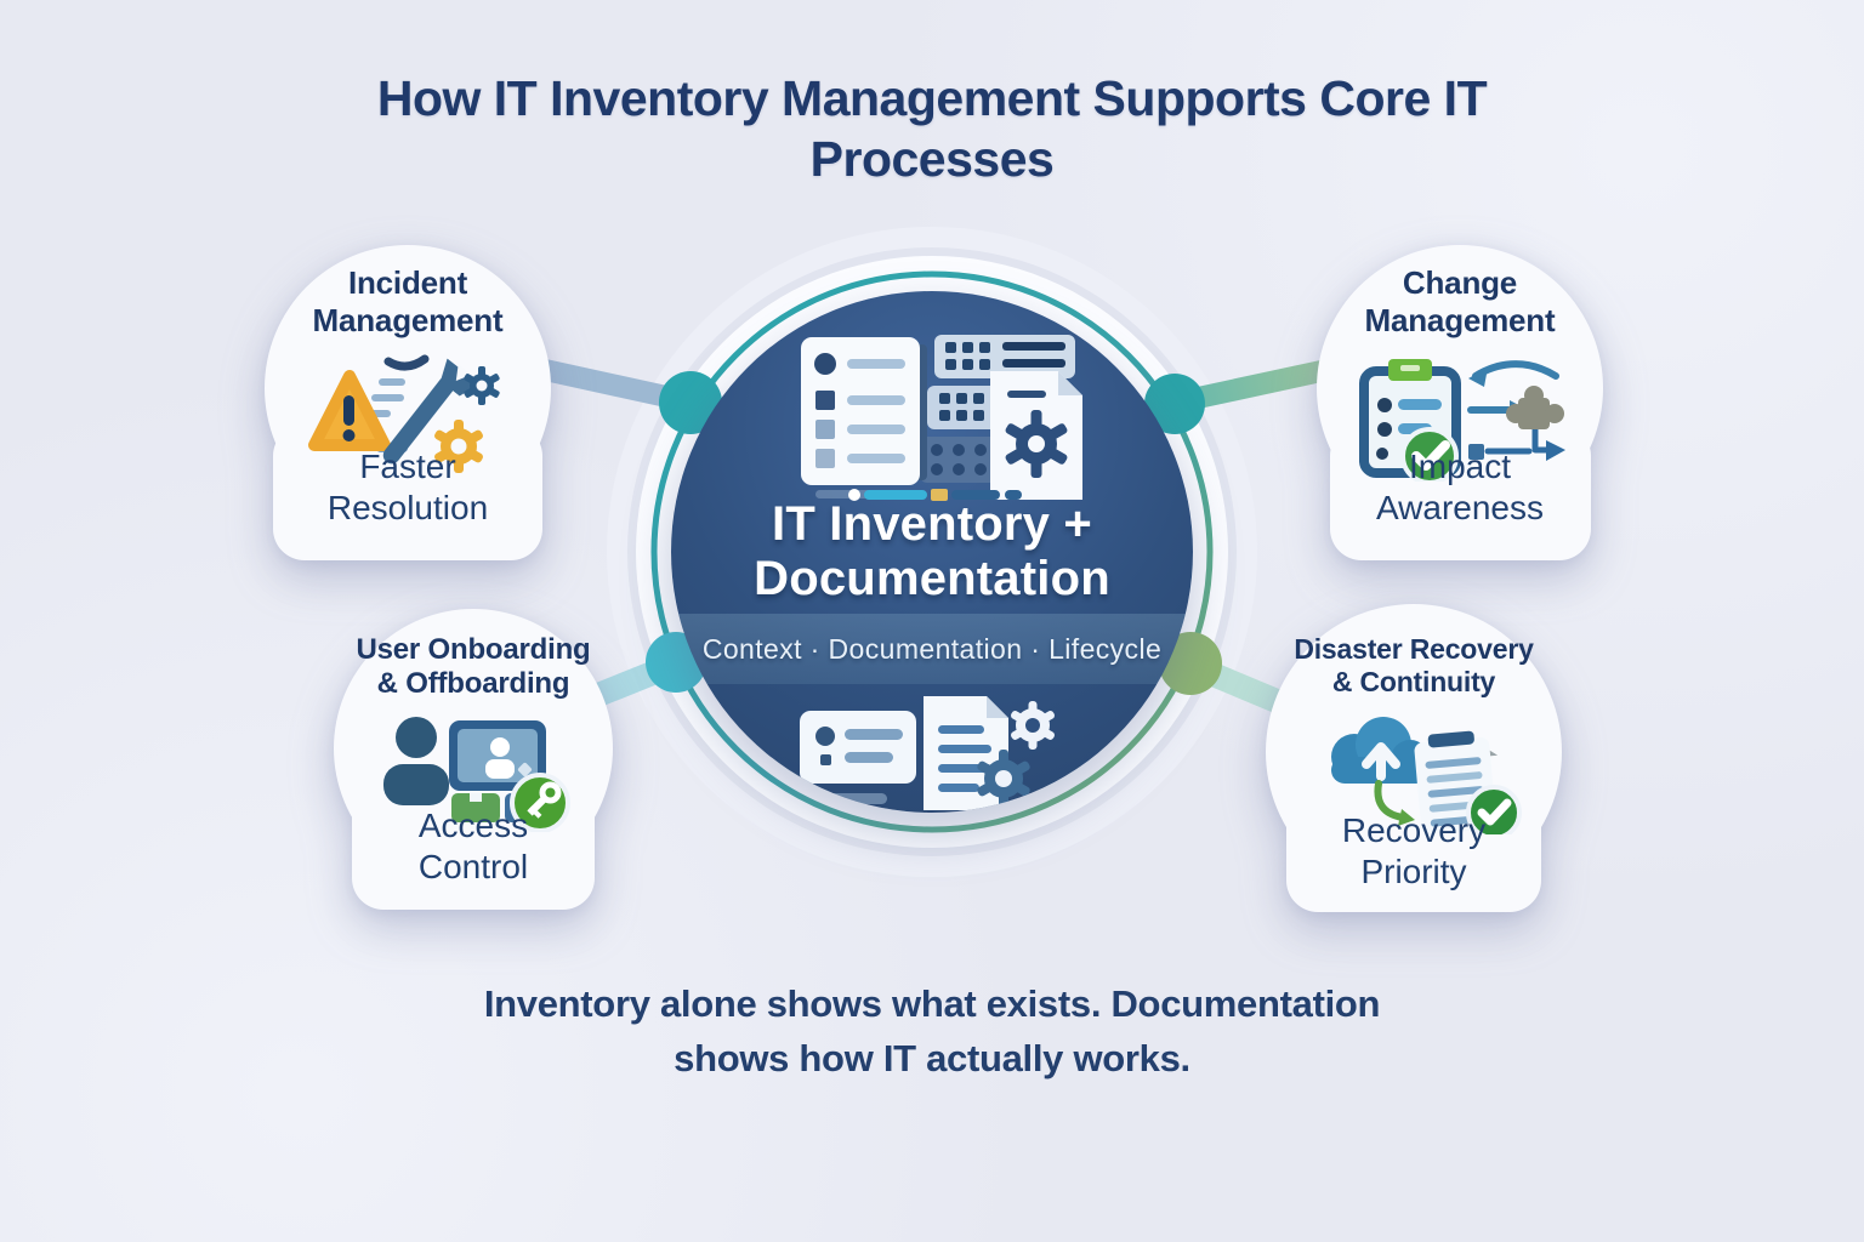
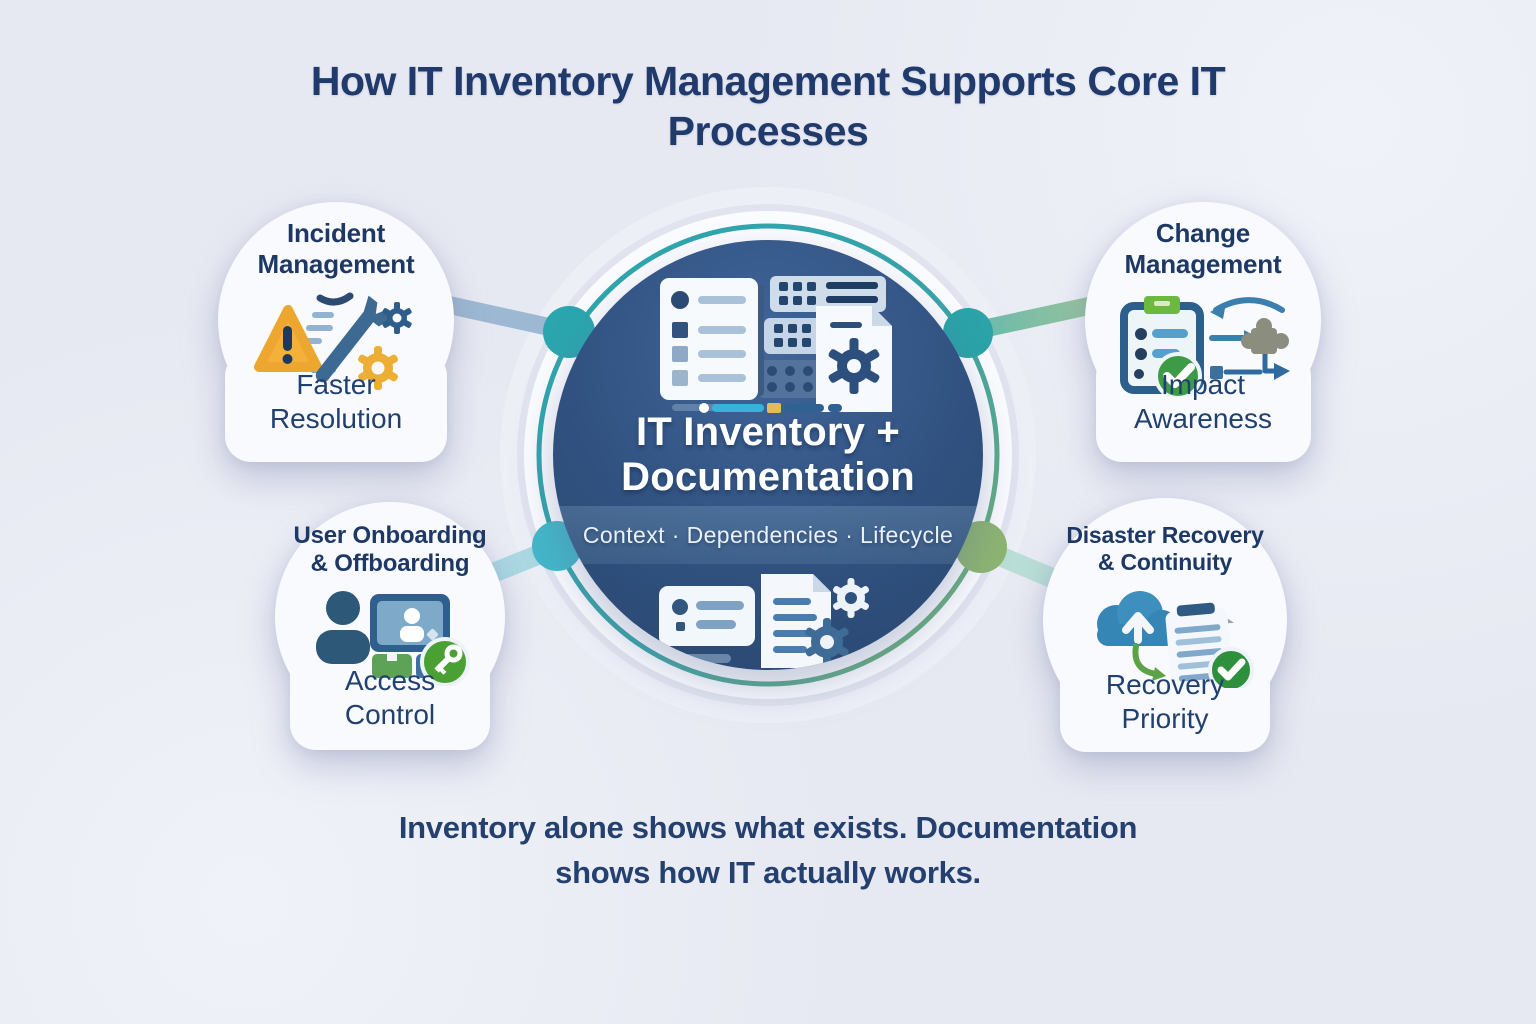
  IT Inventory +
  Documentation
- Context · Documentation · Lifecycle
+ Context · Dependencies · Lifecycle
  Incident
  Management
  Faster
  Resolution
  Change
  Management
  Impact
  Awareness
  User Onboarding
  & Offboarding
  Access
  Control
  Disaster Recovery
  & Continuity
  Recovery
  Priority
  How IT Inventory Management Supports Core IT
  Processes
  Inventory alone shows what exists. Documentation
  shows how IT actually works.
